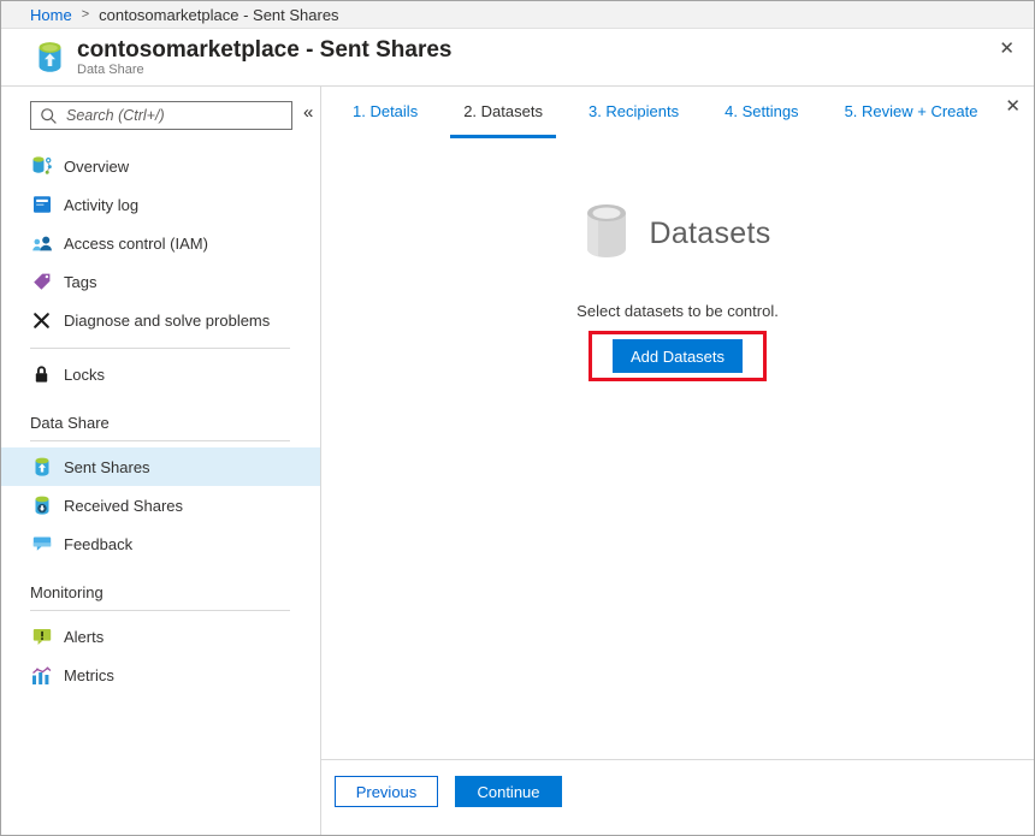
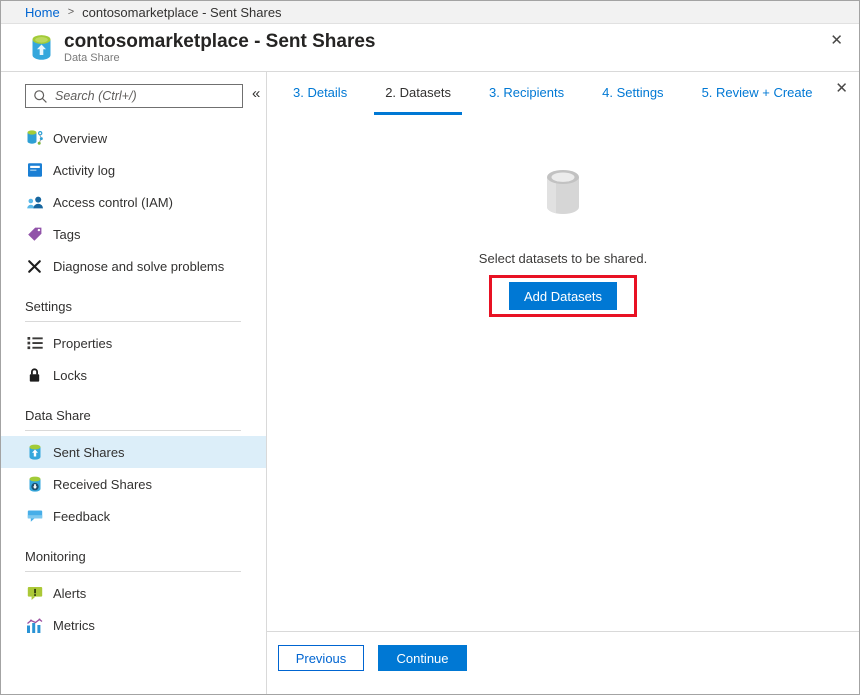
  Home
  >
  contosomarketplace - Sent Shares
  contosomarketplace - Sent Shares
  Data Share
  ✕
  Search (Ctrl+/)
  «
  Overview
  Activity log
  Access control (IAM)
  Tags
  Diagnose and solve problems
+ Settings
+ Properties
  Locks
  Data Share
  Sent Shares
  Received Shares
  Feedback
  Monitoring
  Alerts
  Metrics
- 1. Details
+ 3. Details
  2. Datasets
  3. Recipients
  4. Settings
  5. Review + Create
  ✕
- Datasets
- Select datasets to be control.
+ Select datasets to be shared.
  Add Datasets
  Previous
  Continue
